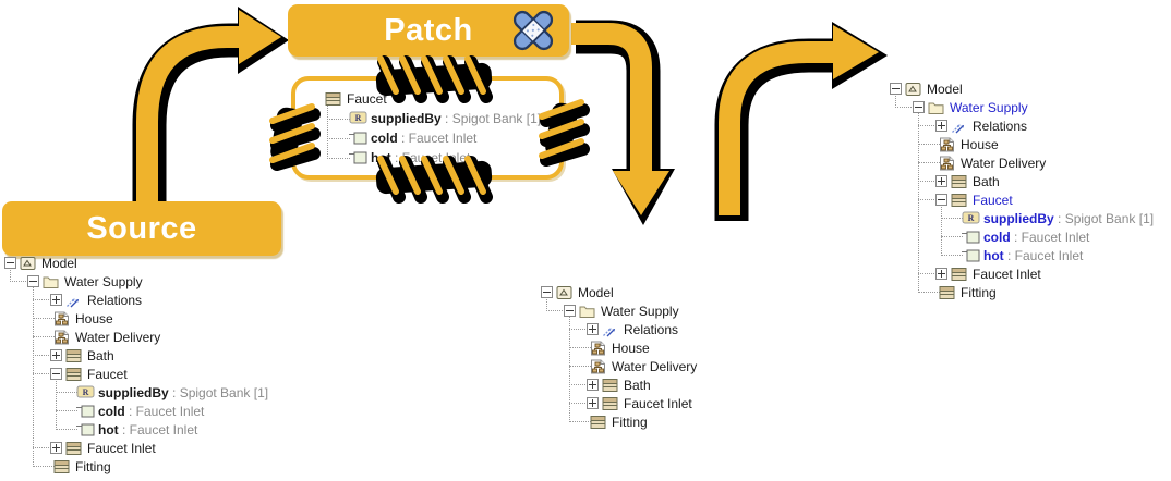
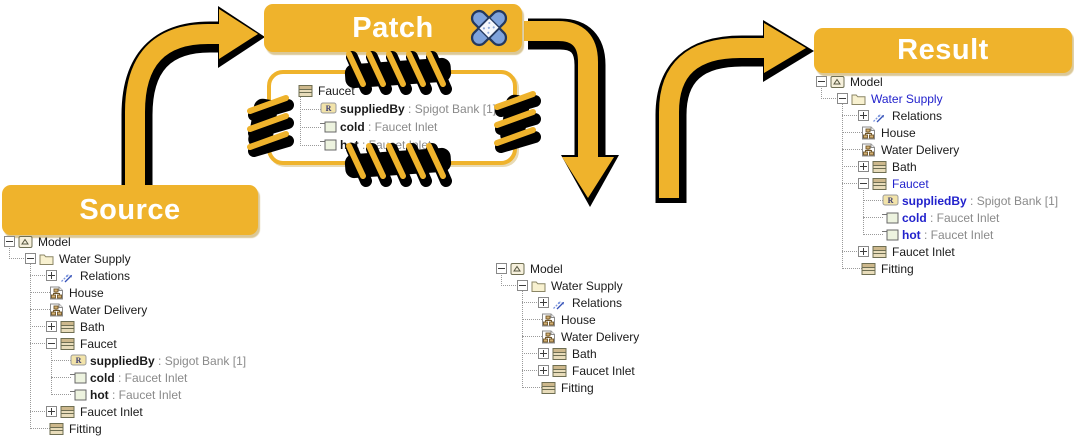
  Source
  Patch
+ Result
  Model
  Water Supply
  Relations
  House
  Water Delivery
  Bath
  Faucet
  R
  suppliedBy : Spigot Bank [1]
  cold : Faucet Inlet
  hot : Faucet Inlet
  Faucet Inlet
  Fitting
  Faucet
  R
  suppliedBy : Spigot Bank [1]
  cold : Faucet Inlet
  Model
  Water Supply
  Relations
  House
  Water Delivery
  Bath
  Faucet Inlet
  Fitting
  Model
  Water Supply
  Relations
  House
  Water Delivery
  Bath
  Faucet
  R
  suppliedBy : Spigot Bank [1]
  cold : Faucet Inlet
  hot : Faucet Inlet
  Faucet Inlet
  Fitting
